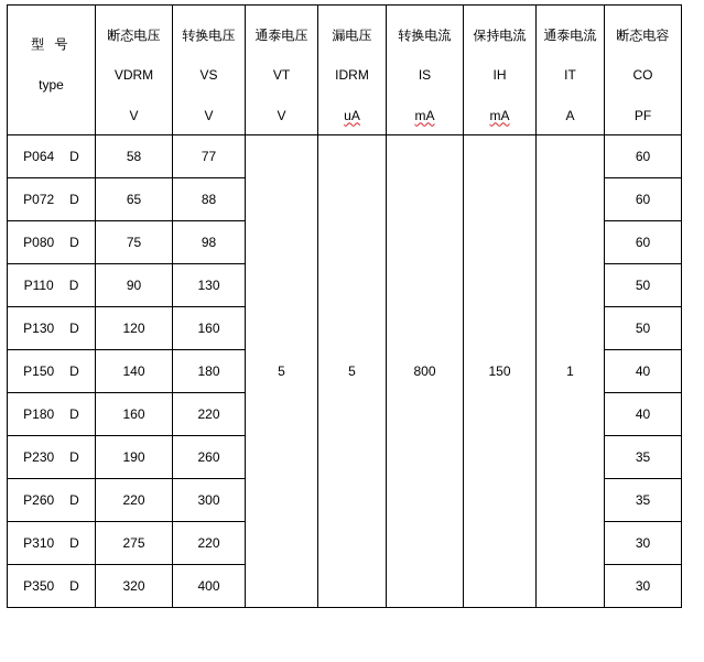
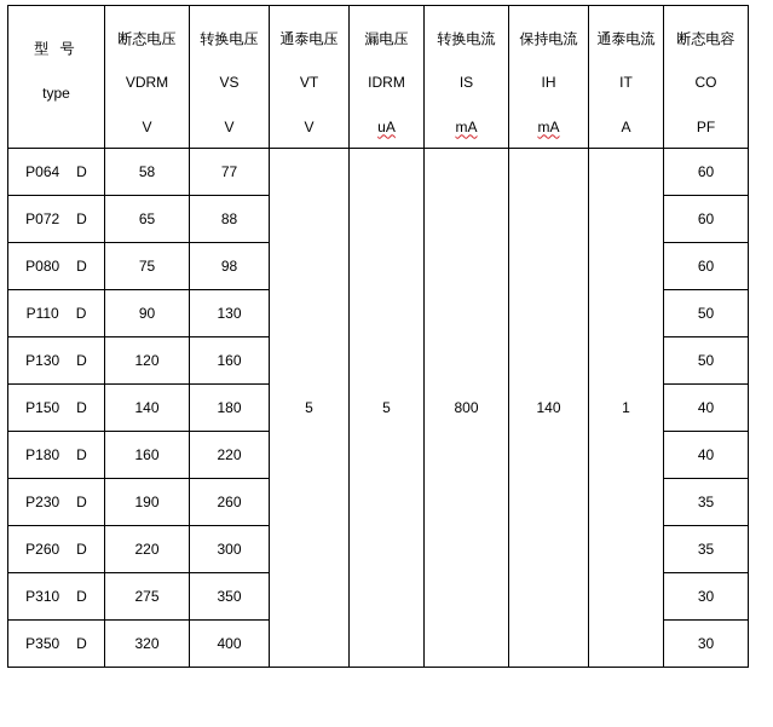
  型 号 type	断态电压 VDRM V	转换电压 VS V	通泰电压 VT V	漏电压 IDRM uA	转换电流 IS mA	保持电流 IH mA	通泰电流 IT A	断态电容 CO PF
- P064 D	58	77	5	5	800	150	1	60
+ P064 D	58	77	5	5	800	140	1	60
  P072 D	65	88	60
  P080 D	75	98	60
  P110 D	90	130	50
  P130 D	120	160	50
  P150 D	140	180	40
  P180 D	160	220	40
  P230 D	190	260	35
  P260 D	220	300	35
- P310 D	275	220	30
+ P310 D	275	350	30
  P350 D	320	400	30
